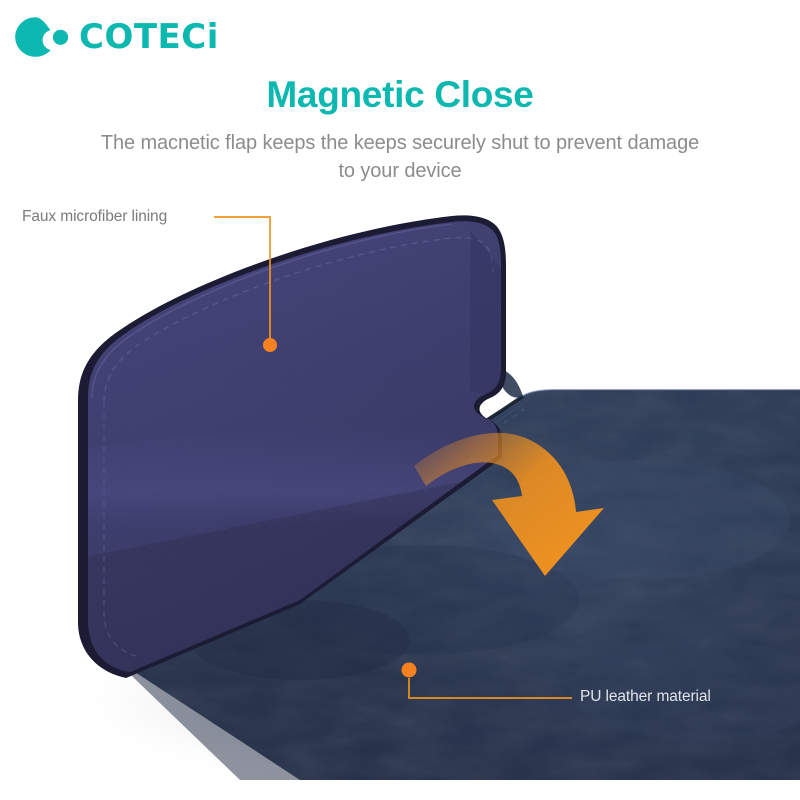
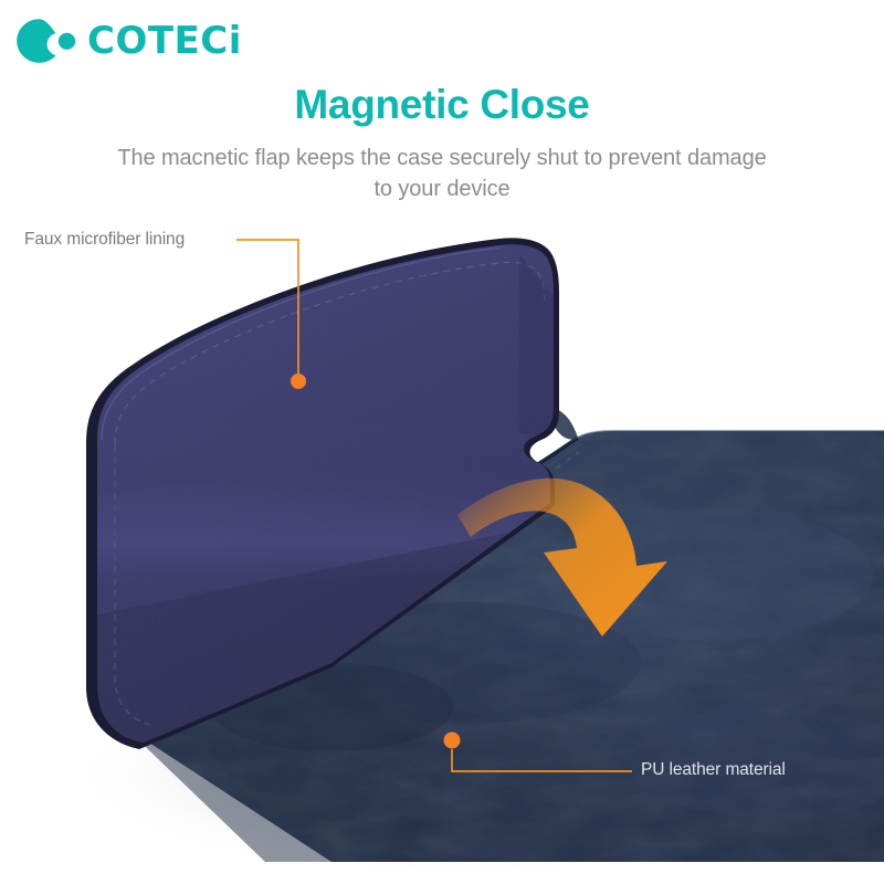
  COTECi
  Magnetic Close
- The macnetic flap keeps the keeps securely shut to prevent damage to your device
+ The macnetic flap keeps the case securely shut to prevent damage to your device
  Faux microfiber lining
  PU leather material
